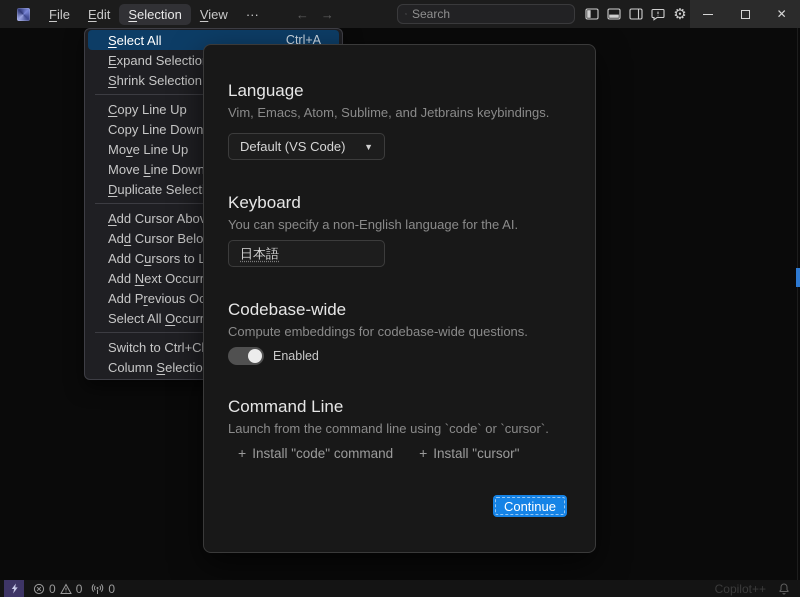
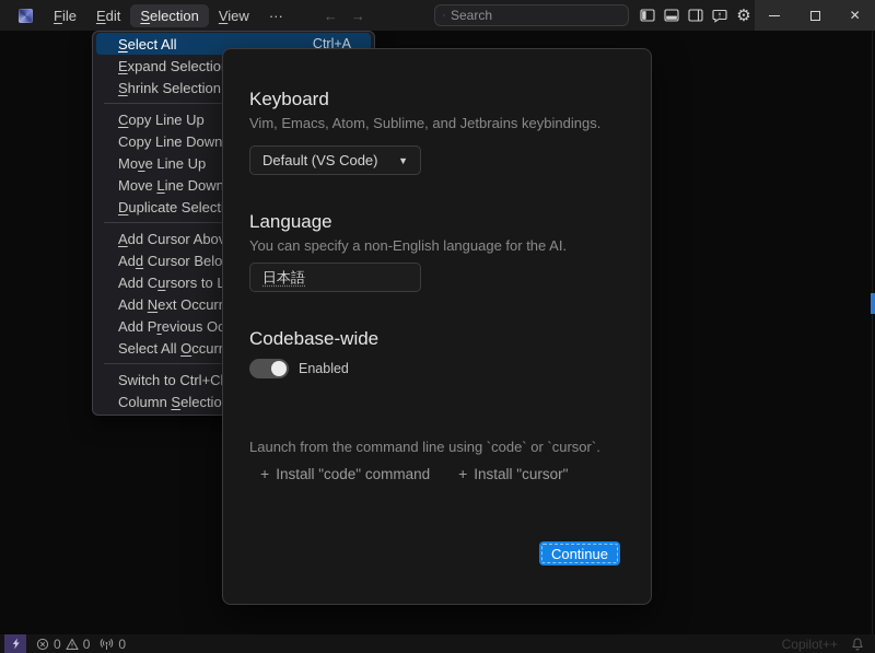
  File
  Edit
  Selection
  View
  ···
  ←
  →
  Search
  ⚙
  ✕
  Select All
  Ctrl+A
  Expand Selectio
  Shrink Selection
  Copy Line Up
  Copy Line Down
  Move Line Up
  Move Line Down
  Duplicate Select
  Add Cursor Abo
  Add Cursor Belo
  Add Next Occurr
  Select All Occurr
  Column Selectio
- Language
+ Keyboard
  Vim, Emacs, Atom, Sublime, and Jetbrains keybindings.
  Default (VS Code)
  ▼
- Keyboard
+ Language
  You can specify a non-English language for the AI.
  日本語
  Codebase-wide
- Compute embeddings for codebase-wide questions.
  Enabled
- Command Line
  Launch from the command line using `code` or `cursor`.
  +
  Install "code" command
  +
  Install "cursor"
  Continue
  0
  0
  0
  Copilot++
